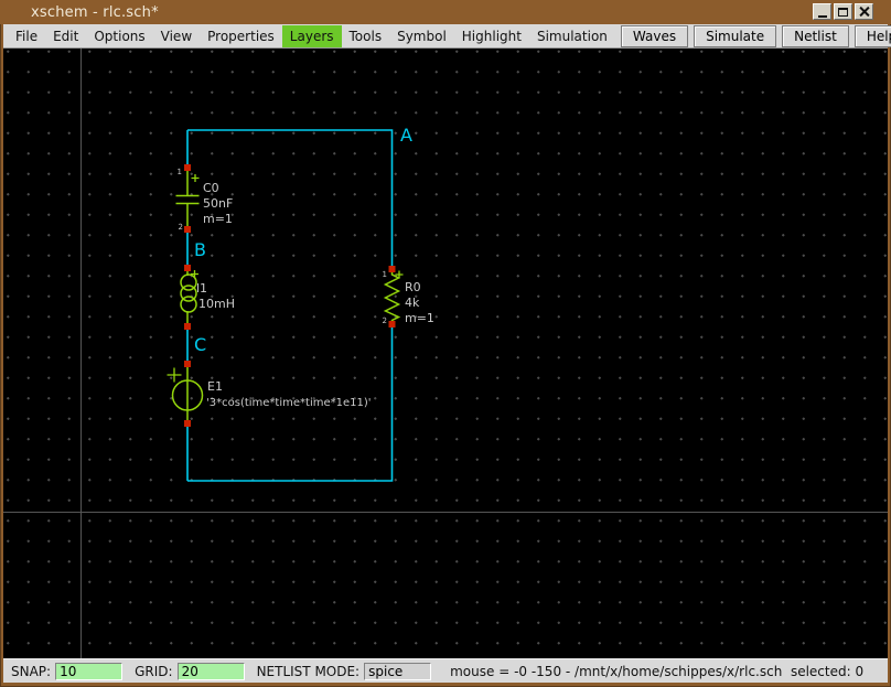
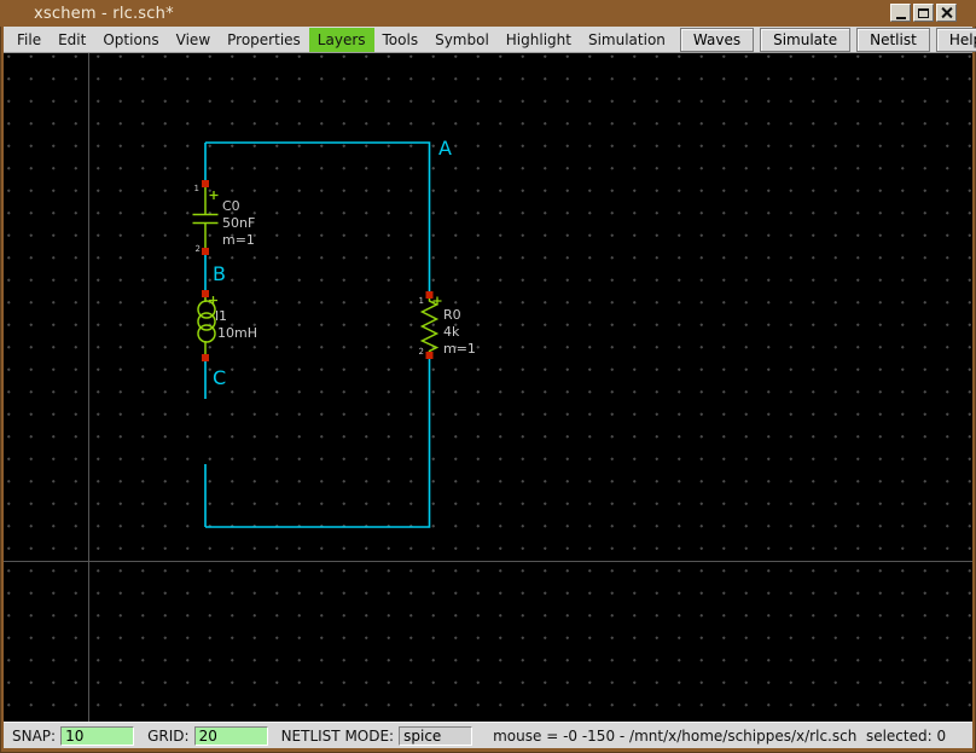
  xschem - rlc.sch*
  File
  Edit
  Options
  View
  Properties
  Layers
  Tools
  Symbol
  Highlight
  Simulation
  Waves
  Simulate
  Netlist
  Hel
  1
  2
  C0
  50nF
  m=1
  l1
  10mH
- E1
- '3*cos(time*time*time*1e11)'
  1
  2
  R0
  4k
  m=1
  A
  B
  C
  SNAP:
  10
  GRID:
  20
  NETLIST MODE:
  spice
  mouse = -0 -150 - /mnt/x/home/schippes/x/rlc.sch selected: 0
